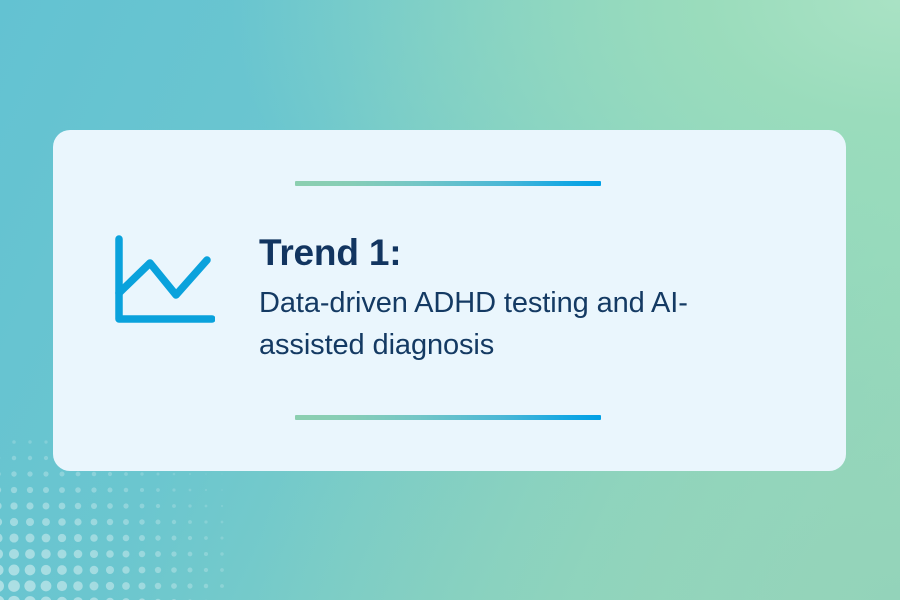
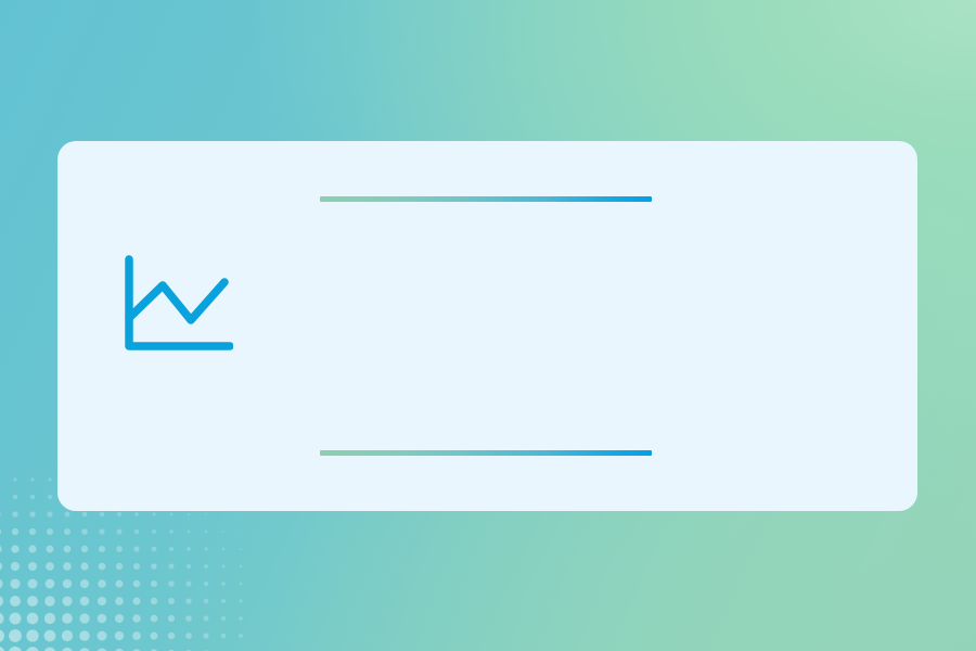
- Trend 1:
- Data-driven ADHD testing and AI-assisted diagnosis
